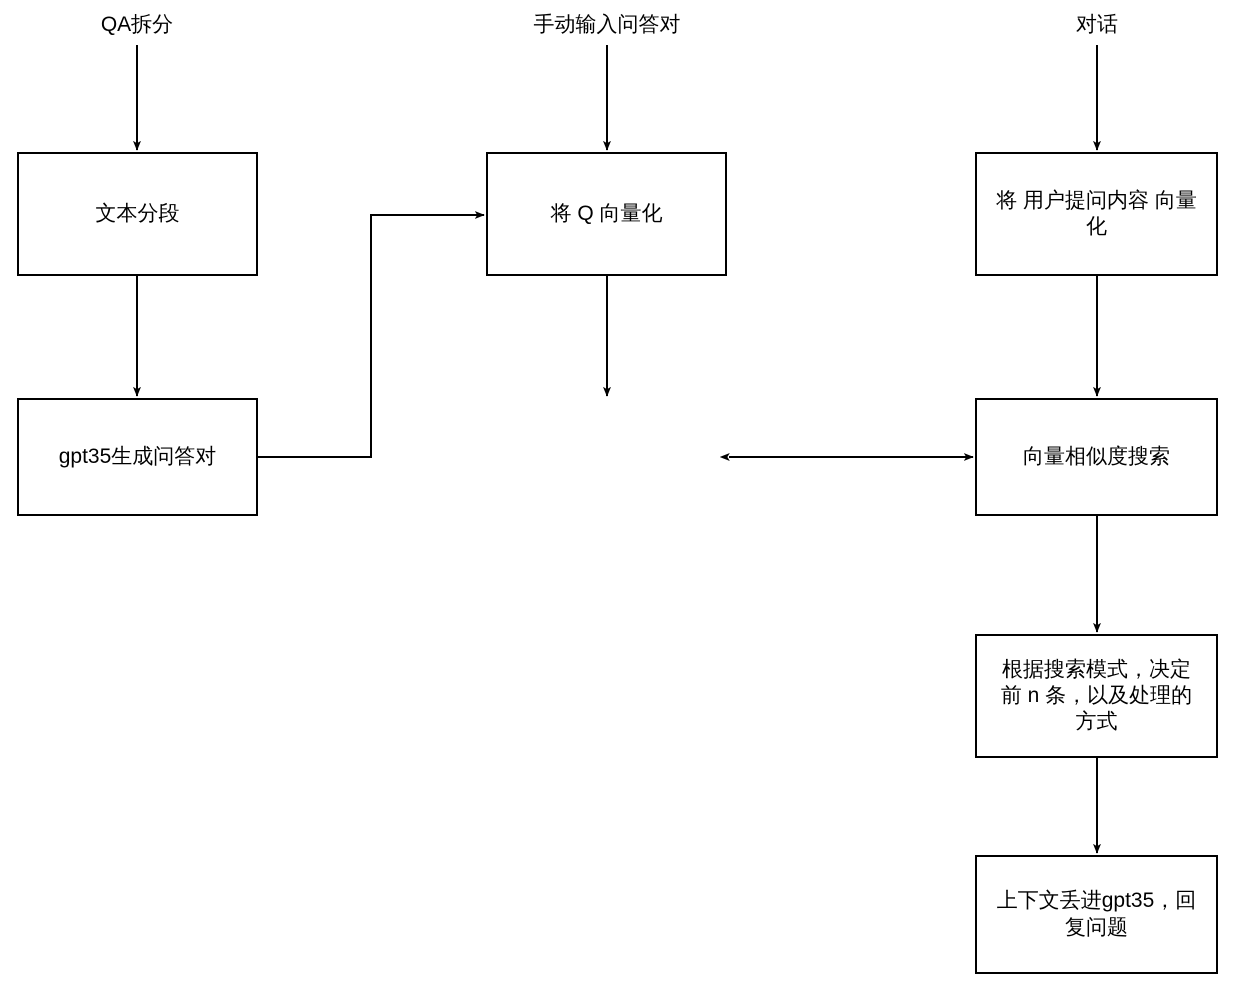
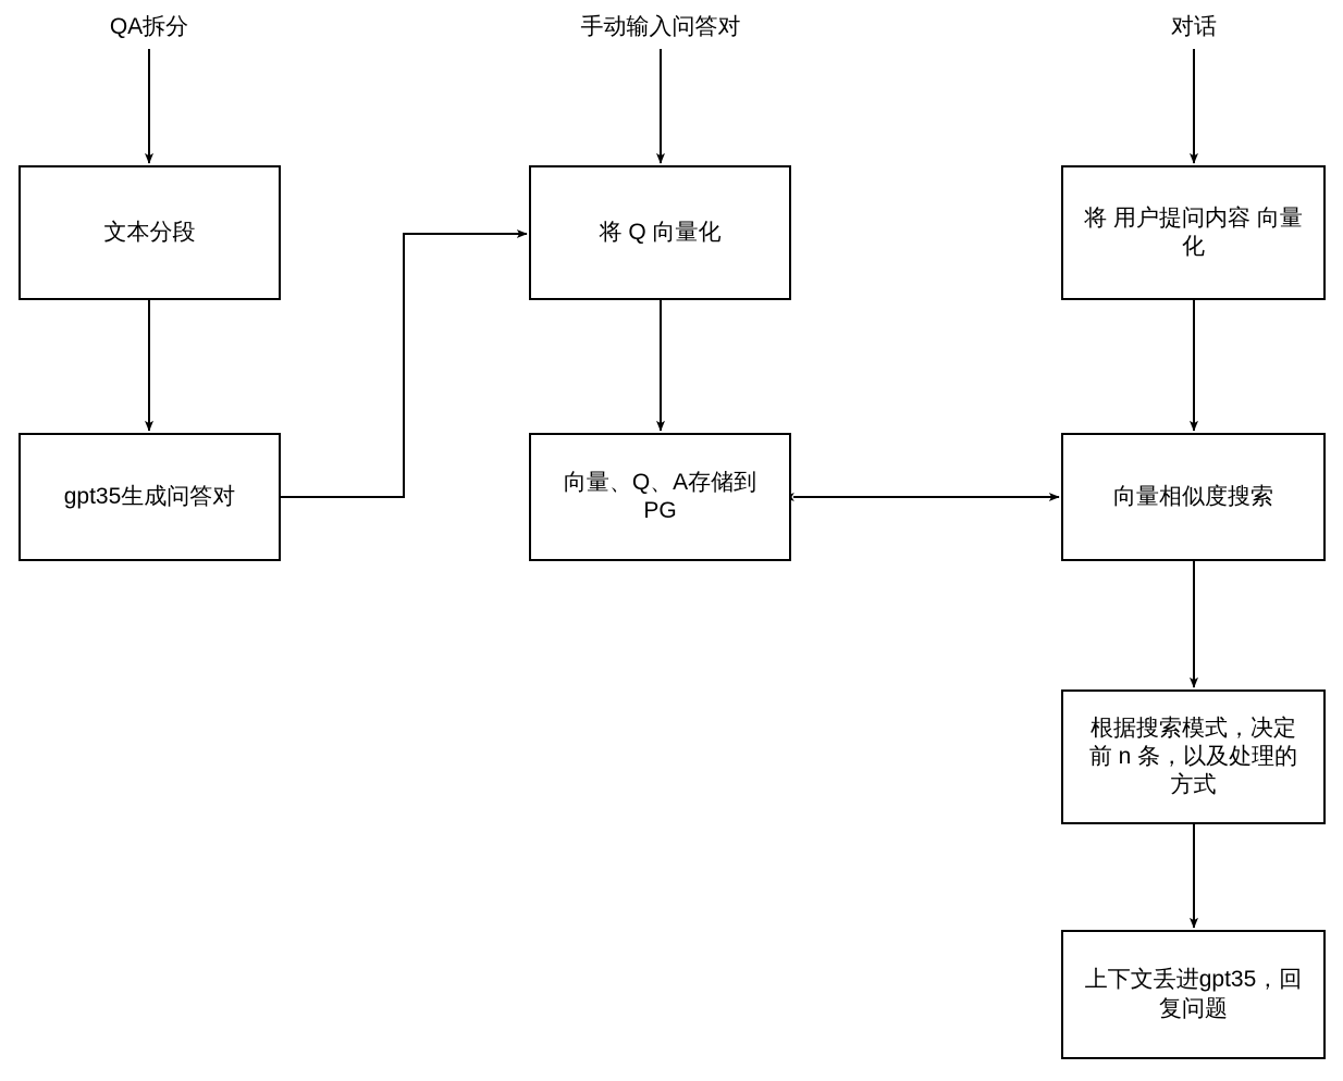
  QA拆分
  手动输入问答对
  对话
  文本分段
  gpt35生成问答对
  将 Q 向量化
+ 向量、Q、A存储到
+ PG
  将 用户提问内容 向量
  化
  向量相似度搜索
  根据搜索模式，决定
  前 n 条，以及处理的
  方式
  上下文丢进gpt35，回
  复问题
